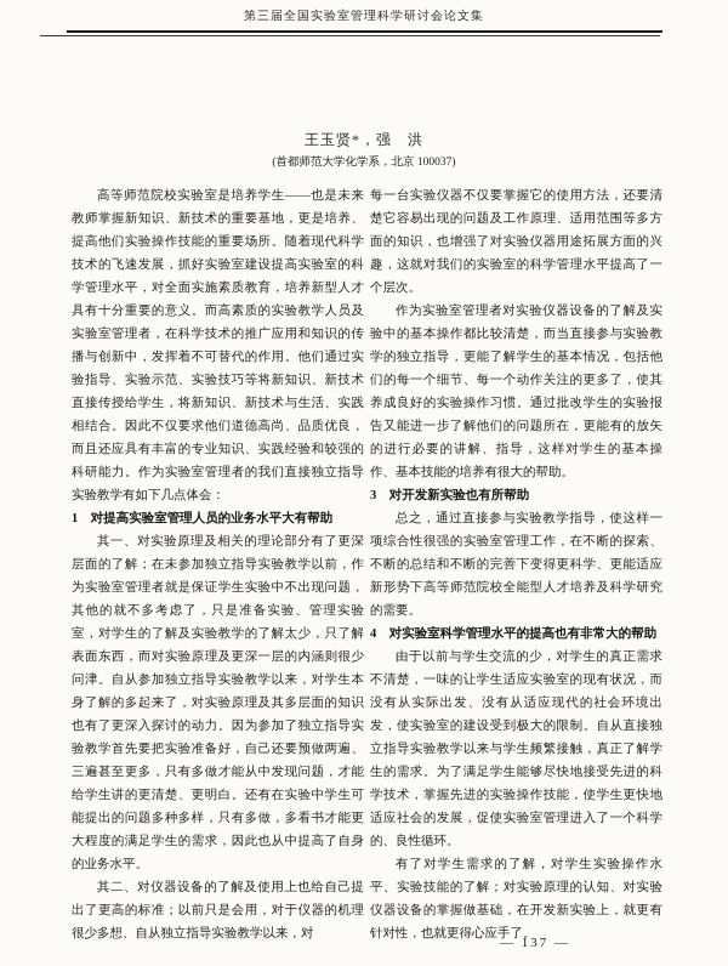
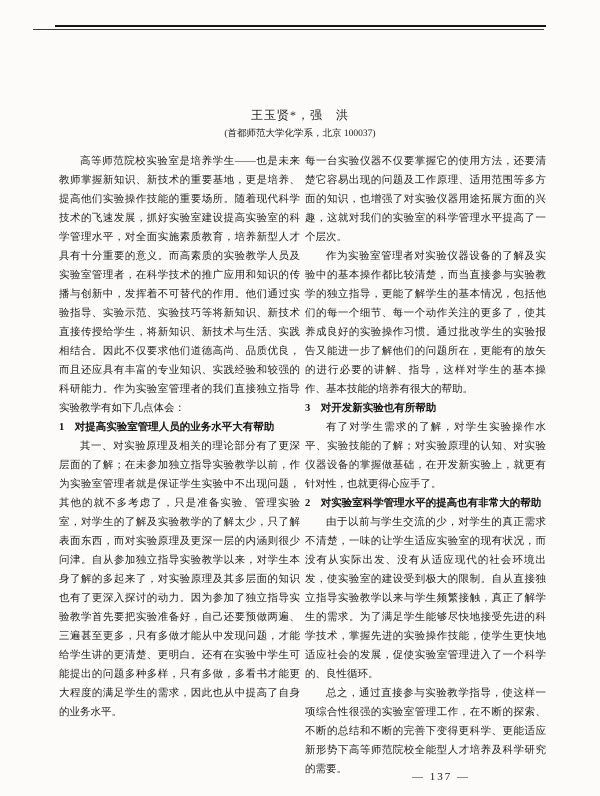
- 第三届全国实验室管理科学研讨会论文集
  王玉贤*，强 洪
  (首都师范大学化学系，北京 100037)
  高等师范院校实验室是培养学生——也是未来教师掌握新知识、新技术的重要基地，更是培养、提高他们实验操作技能的重要场所。随着现代科学技术的飞速发展，抓好实验室建设提高实验室的科学管理水平，对全面实施素质教育，培养新型人才具有十分重要的意义。而高素质的实验教学人员及实验室管理者，在科学技术的推广应用和知识的传播与创新中，发挥着不可替代的作用。他们通过实验指导、实验示范、实验技巧等将新知识、新技术直接传授给学生，将新知识、新技术与生活、实践相结合。因此不仅要求他们道德高尚、品质优良，而且还应具有丰富的专业知识、实践经验和较强的科研能力。作为实验室管理者的我们直接独立指导实验教学有如下几点体会：
  1 对提高实验室管理人员的业务水平大有帮助
  其一、对实验原理及相关的理论部分有了更深层面的了解；在未参加独立指导实验教学以前，作为实验室管理者就是保证学生实验中不出现问题，其他的就不多考虑了，只是准备实验、管理实验室，对学生的了解及实验教学的了解太少，只了解表面东西，而对实验原理及更深一层的内涵则很少问津。自从参加独立指导实验教学以来，对学生本身了解的多起来了，对实验原理及其多层面的知识也有了更深入探讨的动力。因为参加了独立指导实验教学首先要把实验准备好，自己还要预做两遍、三遍甚至更多，只有多做才能从中发现问题，才能给学生讲的更清楚、更明白。还有在实验中学生可能提出的问题多种多样，只有多做，多看书才能更大程度的满足学生的需求，因此也从中提高了自身的业务水平。
- 其二、对仪器设备的了解及使用上也给自己提出了更高的标准；以前只是会用，对于仪器的机理很少多想、自从独立指导实验教学以来，对
  每一台实验仪器不仅要掌握它的使用方法，还要清楚它容易出现的问题及工作原理、适用范围等多方面的知识，也增强了对实验仪器用途拓展方面的兴趣，这就对我们的实验室的科学管理水平提高了一个层次。
  作为实验室管理者对实验仪器设备的了解及实验中的基本操作都比较清楚，而当直接参与实验教学的独立指导，更能了解学生的基本情况，包括他们的每一个细节、每一个动作关注的更多了，使其养成良好的实验操作习惯。通过批改学生的实验报告又能进一步了解他们的问题所在，更能有的放矢的进行必要的讲解、指导，这样对学生的基本操作、基本技能的培养有很大的帮助。
  3 对开发新实验也有所帮助
- 总之，通过直接参与实验教学指导，使这样一项综合性很强的实验室管理工作，在不断的探索、不断的总结和不断的完善下变得更科学、更能适应新形势下高等师范院校全能型人才培养及科学研究的需要。
+ 有了对学生需求的了解，对学生实验操作水平、实验技能的了解；对实验原理的认知、对实验仪器设备的掌握做基础，在开发新实验上，就更有针对性，也就更得心应手了。
- 4 对实验室科学管理水平的提高也有非常大的帮助
+ 2 对实验室科学管理水平的提高也有非常大的帮助
  由于以前与学生交流的少，对学生的真正需求不清楚，一味的让学生适应实验室的现有状况，而没有从实际出发、没有从适应现代的社会环境出发，使实验室的建设受到极大的限制。自从直接独立指导实验教学以来与学生频繁接触，真正了解学生的需求。为了满足学生能够尽快地接受先进的科学技术，掌握先进的实验操作技能，使学生更快地适应社会的发展，促使实验室管理进入了一个科学的、良性循环。
- 有了对学生需求的了解，对学生实验操作水平、实验技能的了解；对实验原理的认知、对实验仪器设备的掌握做基础，在开发新实验上，就更有针对性，也就更得心应手了。
+ 总之，通过直接参与实验教学指导，使这样一项综合性很强的实验室管理工作，在不断的探索、不断的总结和不断的完善下变得更科学、更能适应新形势下高等师范院校全能型人才培养及科学研究的需要。
  — 137 —
